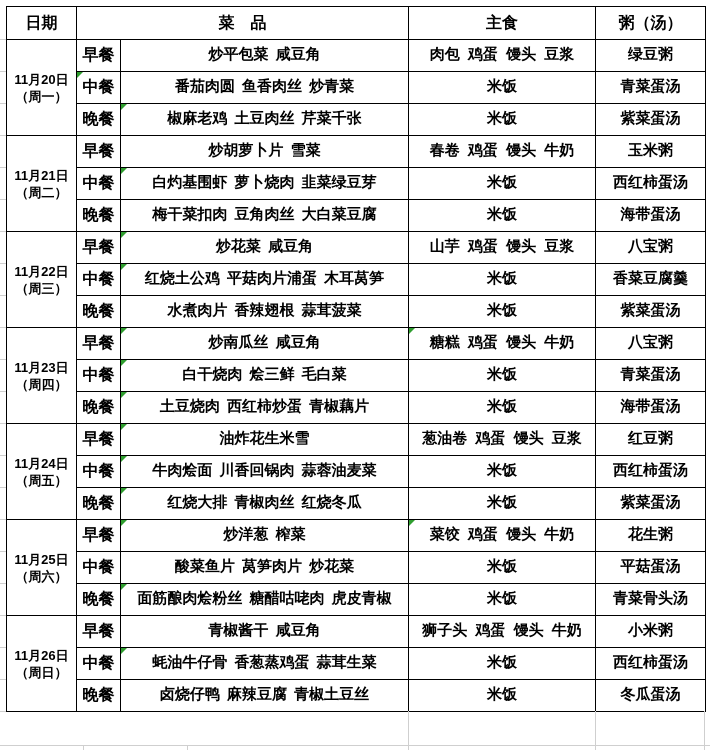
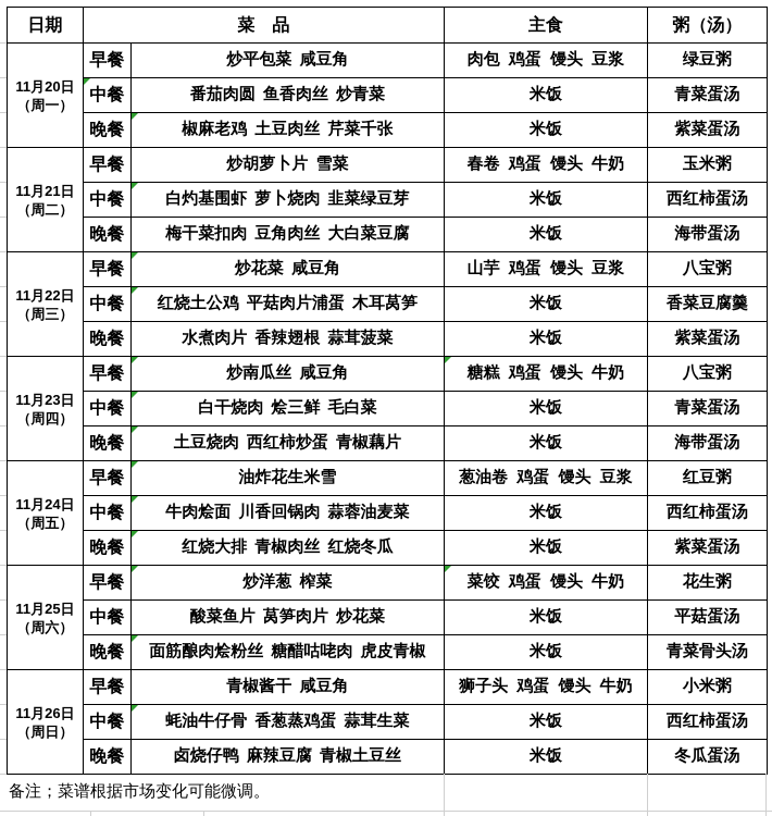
  日期	菜 品	主食	粥（汤）
  11月20日 （周一）	早餐	炒平包菜 咸豆角	肉包 鸡蛋 馒头 豆浆	绿豆粥
  中餐	番茄肉圆 鱼香肉丝 炒青菜	米饭	青菜蛋汤
  晚餐	椒麻老鸡 土豆肉丝 芹菜千张	米饭	紫菜蛋汤
  11月21日 （周二）	早餐	炒胡萝卜片 雪菜	春卷 鸡蛋 馒头 牛奶	玉米粥
  中餐	白灼基围虾 萝卜烧肉 韭菜绿豆芽	米饭	西红柿蛋汤
  晚餐	梅干菜扣肉 豆角肉丝 大白菜豆腐	米饭	海带蛋汤
  11月22日 （周三）	早餐	炒花菜 咸豆角	山芋 鸡蛋 馒头 豆浆	八宝粥
  中餐	红烧土公鸡 平菇肉片浦蛋 木耳莴笋	米饭	香菜豆腐羹
  晚餐	水煮肉片 香辣翅根 蒜茸菠菜	米饭	紫菜蛋汤
  11月23日 （周四）	早餐	炒南瓜丝 咸豆角	糖糕 鸡蛋 馒头 牛奶	八宝粥
  中餐	白干烧肉 烩三鲜 毛白菜	米饭	青菜蛋汤
  晚餐	土豆烧肉 西红柿炒蛋 青椒藕片	米饭	海带蛋汤
  11月24日 （周五）	早餐	油炸花生米雪	葱油卷 鸡蛋 馒头 豆浆	红豆粥
  中餐	牛肉烩面 川香回锅肉 蒜蓉油麦菜	米饭	西红柿蛋汤
  晚餐	红烧大排 青椒肉丝 红烧冬瓜	米饭	紫菜蛋汤
  11月25日 （周六）	早餐	炒洋葱 榨菜	菜饺 鸡蛋 馒头 牛奶	花生粥
  中餐	酸菜鱼片 莴笋肉片 炒花菜	米饭	平菇蛋汤
  晚餐	面筋酿肉烩粉丝 糖醋咕咾肉 虎皮青椒	米饭	青菜骨头汤
  11月26日 （周日）	早餐	青椒酱干 咸豆角	狮子头 鸡蛋 馒头 牛奶	小米粥
  中餐	蚝油牛仔骨 香葱蒸鸡蛋 蒜茸生菜	米饭	西红柿蛋汤
  晚餐	卤烧仔鸭 麻辣豆腐 青椒土豆丝	米饭	冬瓜蛋汤
+ 备注；菜谱根据市场变化可能微调。
